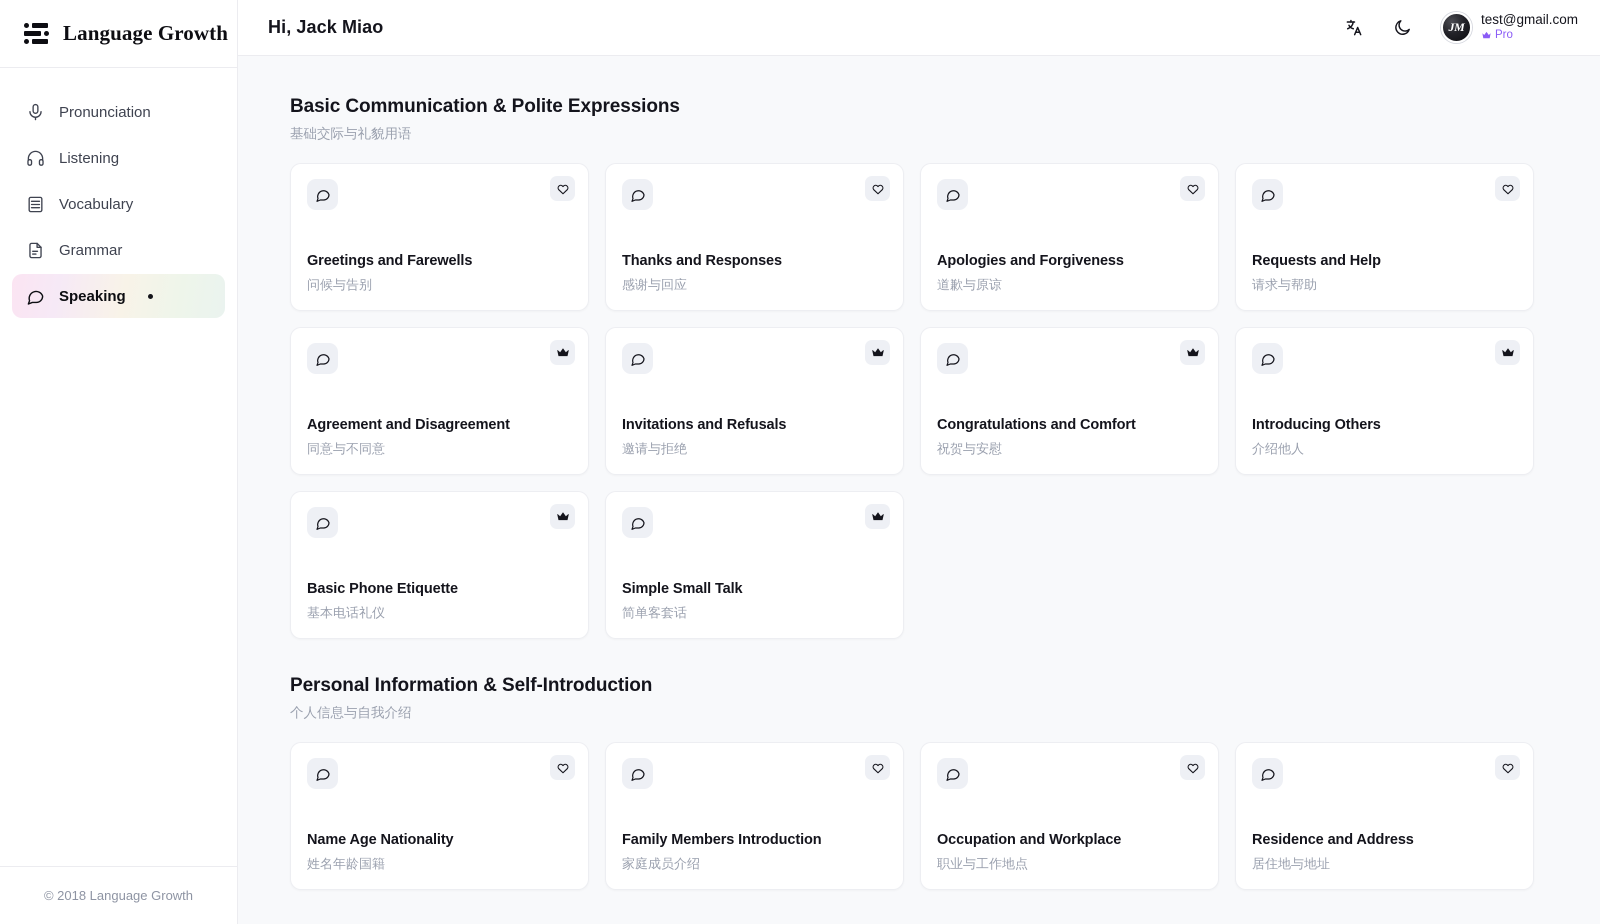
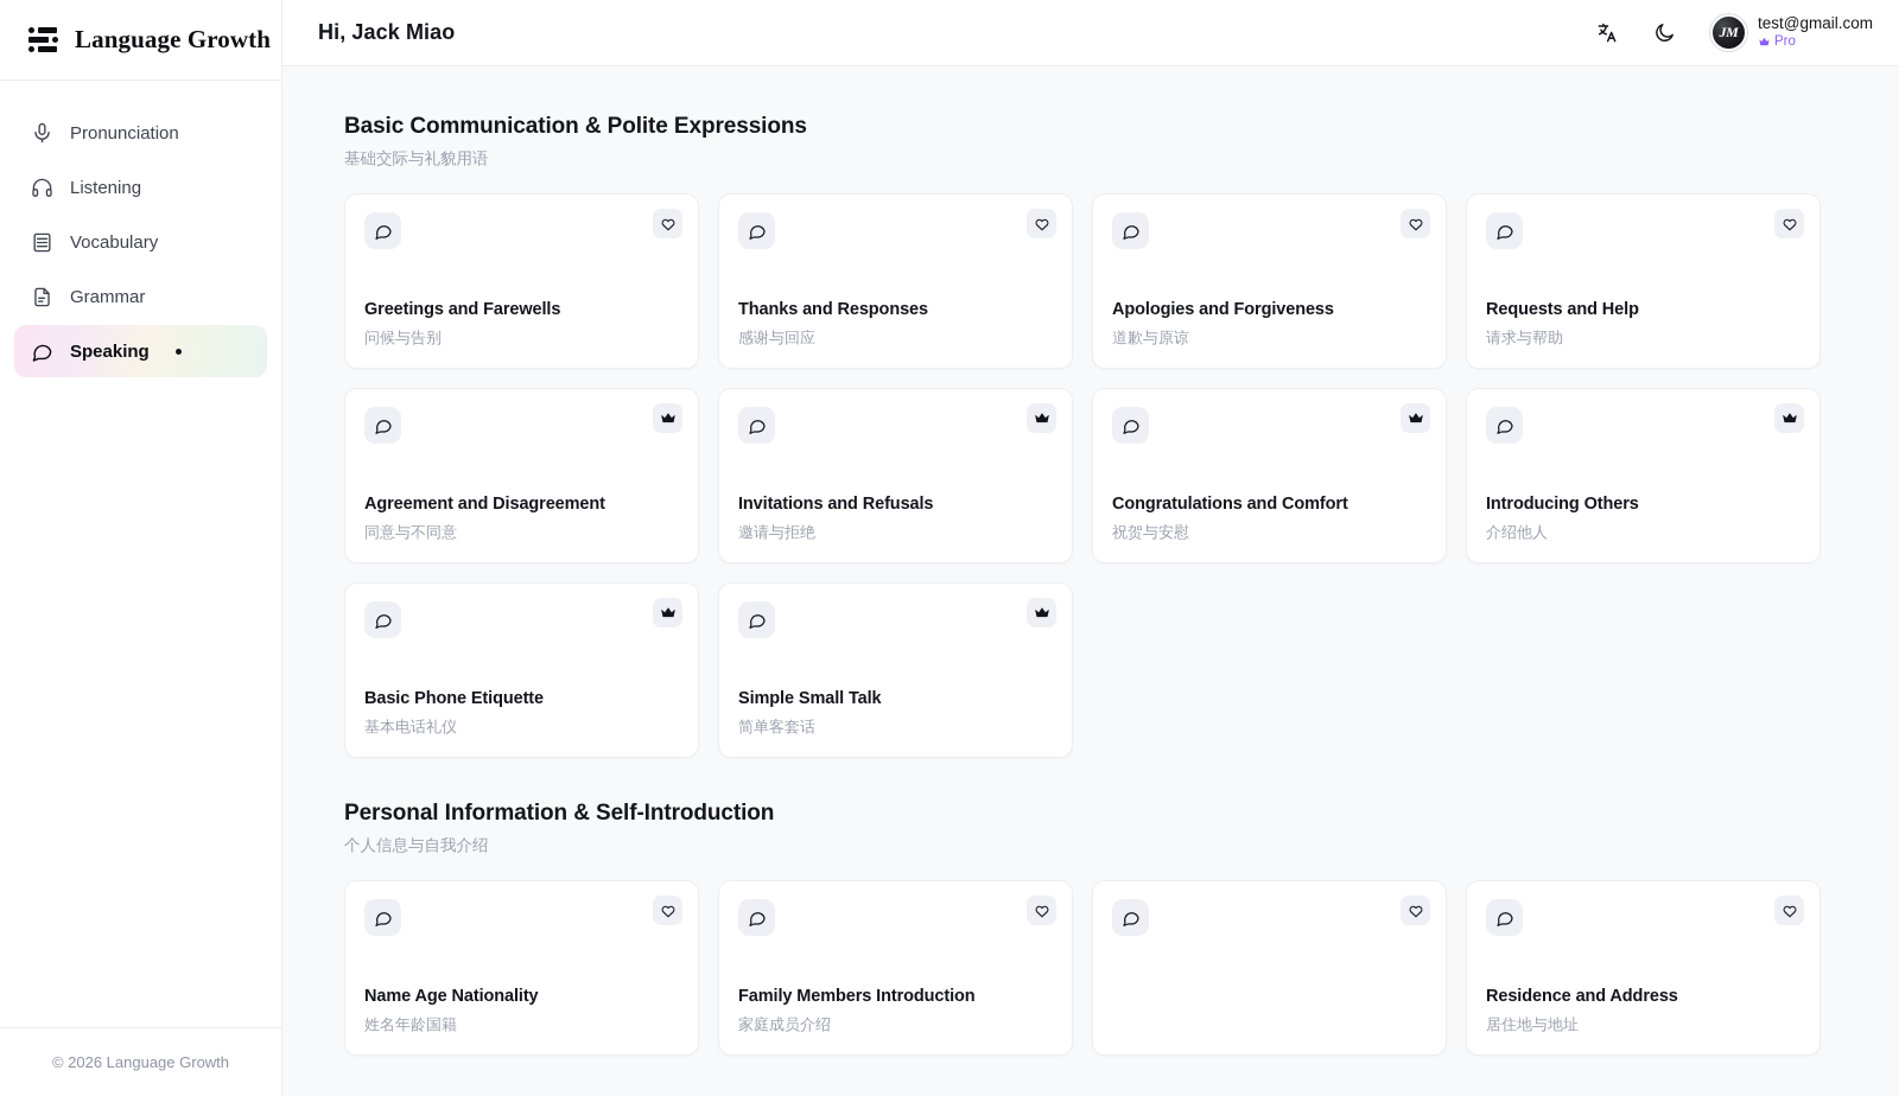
  Language Growth
  Pronunciation
  Listening
  Vocabulary
  Grammar
  Speaking
- © 2018 Language Growth
+ © 2026 Language Growth
  Hi, Jack Miao
  JM
  test@gmail.com
  Pro
  Basic Communication & Polite Expressions
  基础交际与礼貌用语
  Greetings and Farewells
  问候与告别
  Thanks and Responses
  感谢与回应
  Apologies and Forgiveness
  道歉与原谅
  Requests and Help
  请求与帮助
  Agreement and Disagreement
  同意与不同意
  Invitations and Refusals
  邀请与拒绝
  Congratulations and Comfort
  祝贺与安慰
  Introducing Others
  介绍他人
  Basic Phone Etiquette
  基本电话礼仪
  Simple Small Talk
  简单客套话
  Personal Information & Self-Introduction
  个人信息与自我介绍
  Name Age Nationality
  姓名年龄国籍
  Family Members Introduction
  家庭成员介绍
- Occupation and Workplace
- 职业与工作地点
  Residence and Address
  居住地与地址
